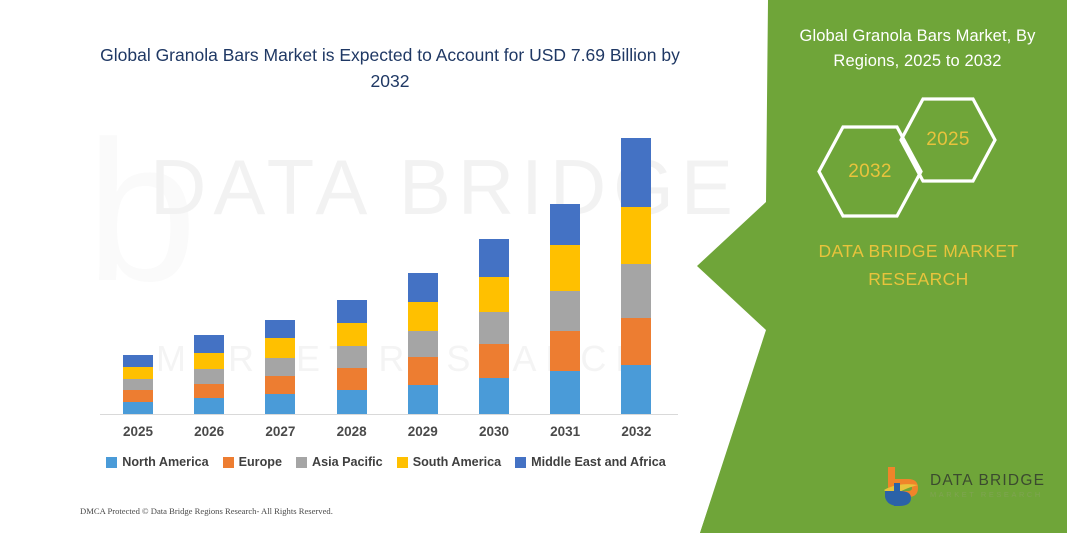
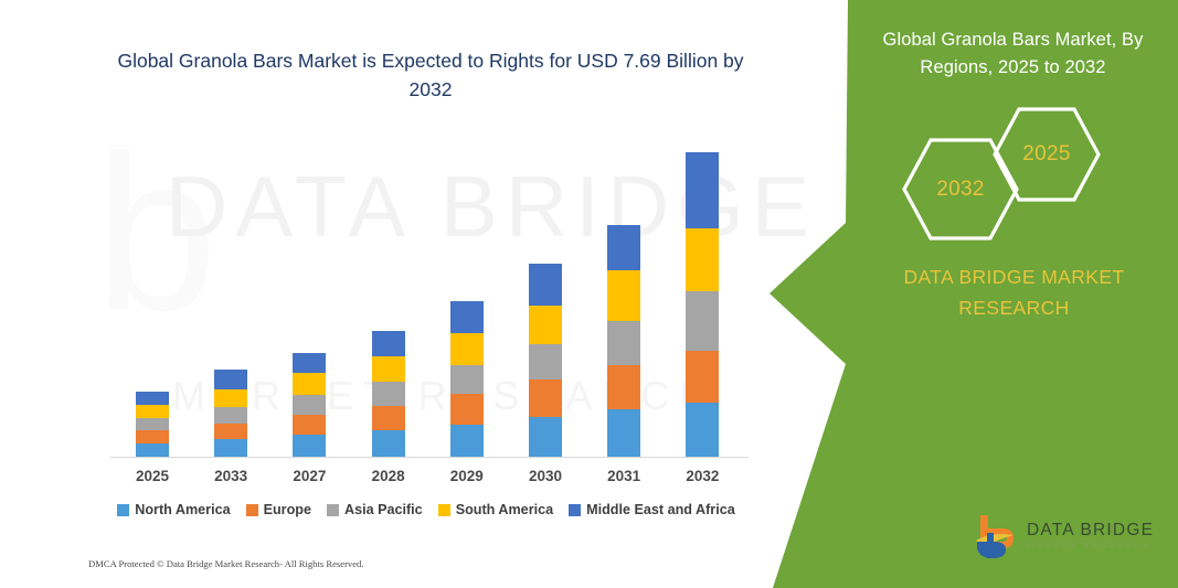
  DATA BRIDE
- Global Granola Bars Market is Expected to Account for USD 7.69 Billion by 2032
+ Global Granola Bars Market is Expected to Rights for USD 7.69 Billion by 2032
  2025
- 2026
+ 2033
  2027
  2028
  2029
  2030
  2031
  2032
  North America
  Europe
  Asia Pacific
  South America
  Middle East and Africa
- DMCA Protected © Data Bridge Regions Research- All Rights Reserved.
+ DMCA Protected © Data Bridge Market Research- All Rights Reserved.
  Global Granola Bars Market, By Regions, 2025 to 2032
  2032
  2025
  DATA BRIDGE MARKET
  RESEARCH
  DATA BRIDGE
